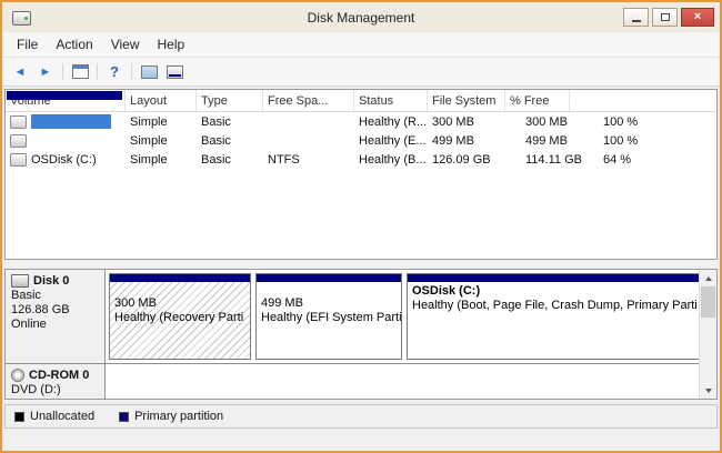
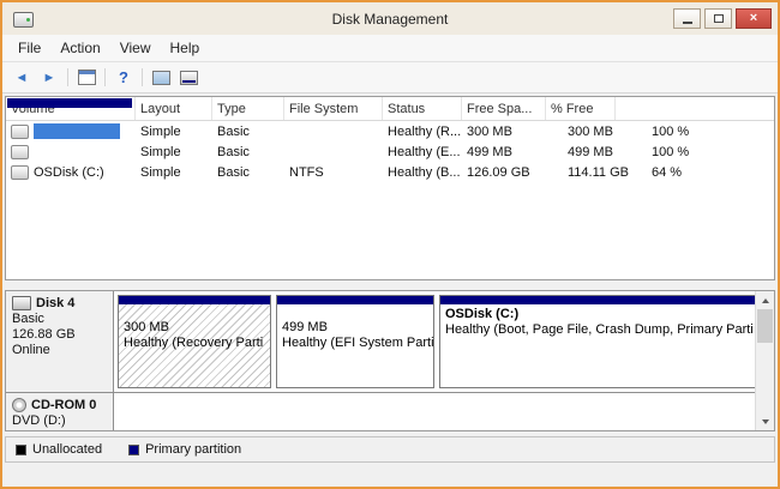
  Disk Management
  ×
  File
  Action
  View
  Help
  ◄
  ►
  ?
  Volume
  Layout
  Type
- Free Spa...
+ File System
  Status
- File System
+ Free Spa...
  % Free
  Simple
  Basic
  Healthy (R...
  300 MB
  300 MB
  100 %
  Simple
  Basic
  Healthy (E...
  499 MB
  499 MB
  100 %
  OSDisk (C:)
  Simple
  Basic
  NTFS
  Healthy (B...
  126.09 GB
  114.11 GB
  64 %
- Disk 0
+ Disk 4
  Basic
  126.88 GB
  Online
  300 MB
  Healthy (Recovery Parti
  499 MB
  Healthy (EFI System Parti
  OSDisk (C:)
  Healthy (Boot, Page File, Crash Dump, Primary Parti
  CD-ROM 0
  DVD (D:)
  Unallocated
  Primary partition
